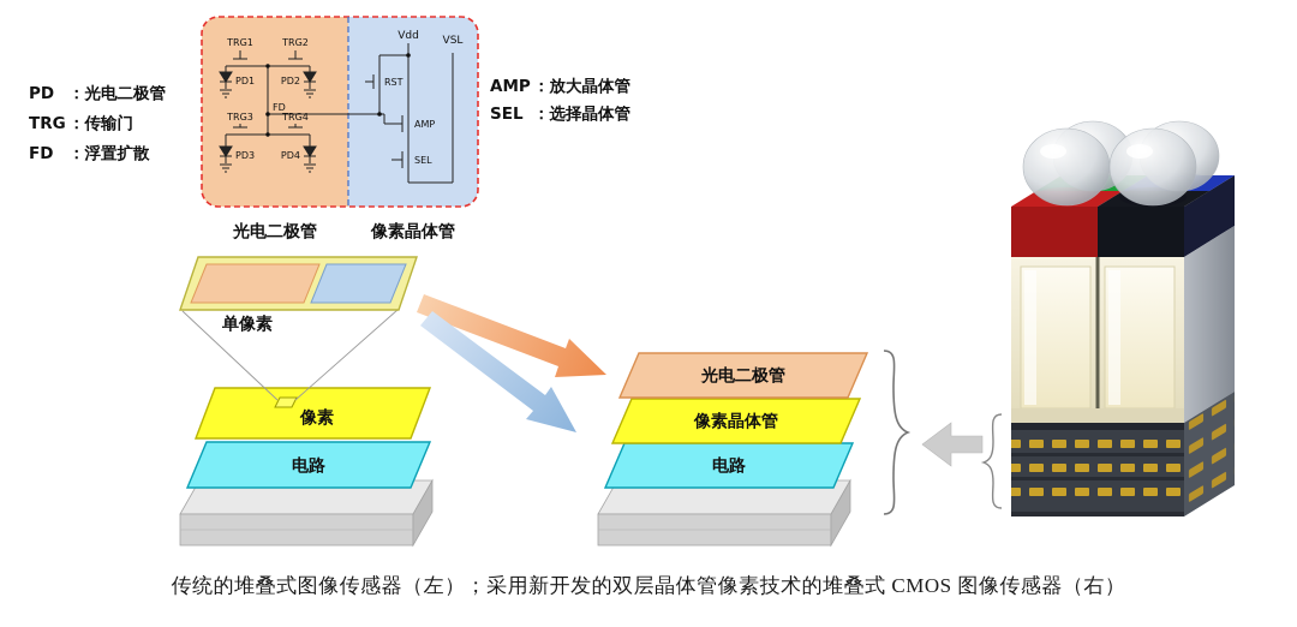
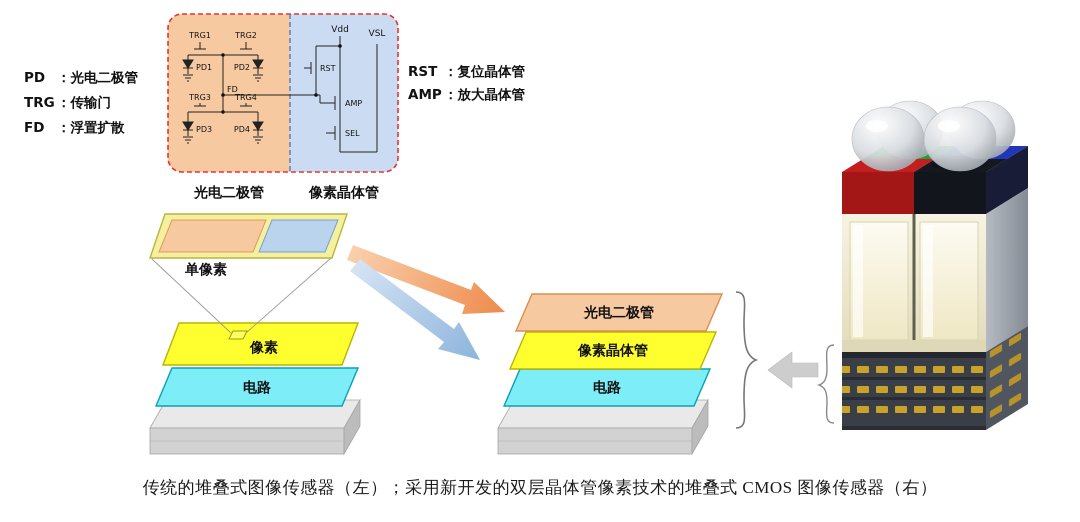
  TRG1
  TRG2
  TRG3
  TRG4
  PD1
  PD2
  PD3
  PD4
  FD
  Vdd
  VSL
  RST
  AMP
  SEL
  光电二极管
  像素晶体管
  电路
  像素
  单像素
  电路
  像素晶体管
  光电二极管
  PD ：光电二极管
  TRG ：传输门
  FD ：浮置扩散
+ RST ：复位晶体管
  AMP ：放大晶体管
- SEL ：选择晶体管
  传统的堆叠式图像传感器（左）；采用新开发的双层晶体管像素技术的堆叠式 CMOS 图像传感器（右）
